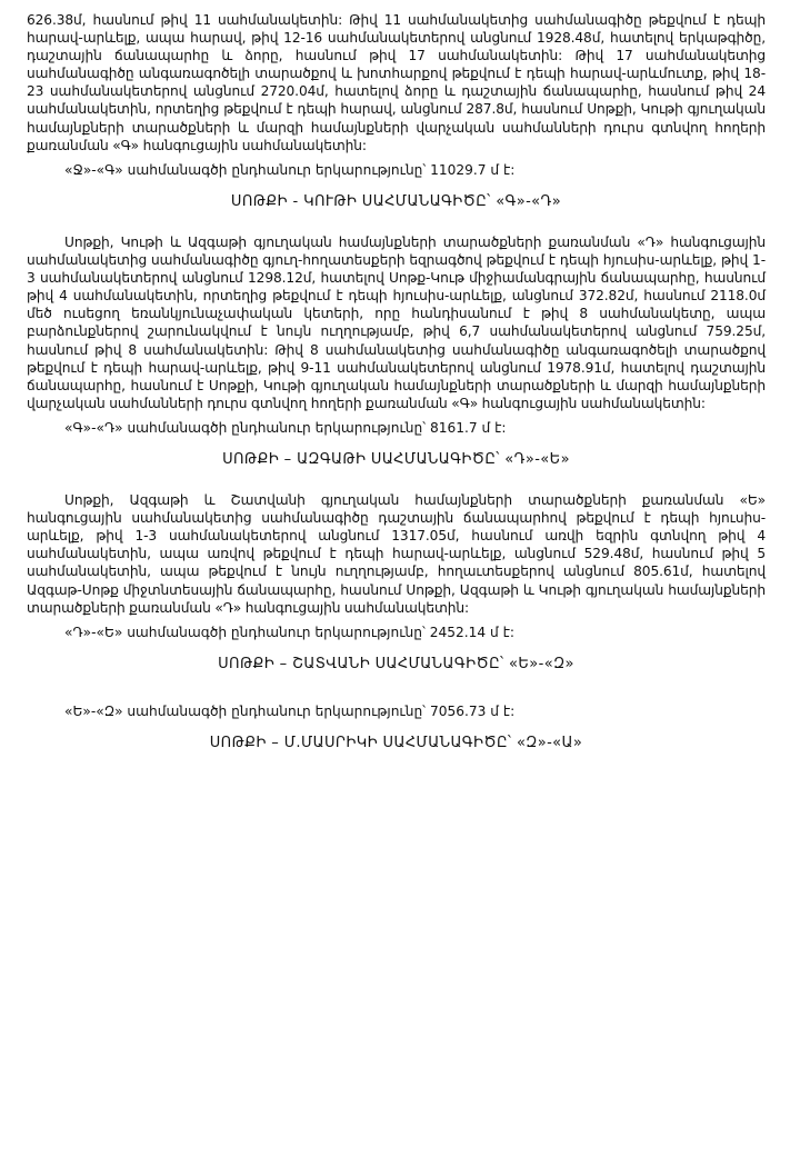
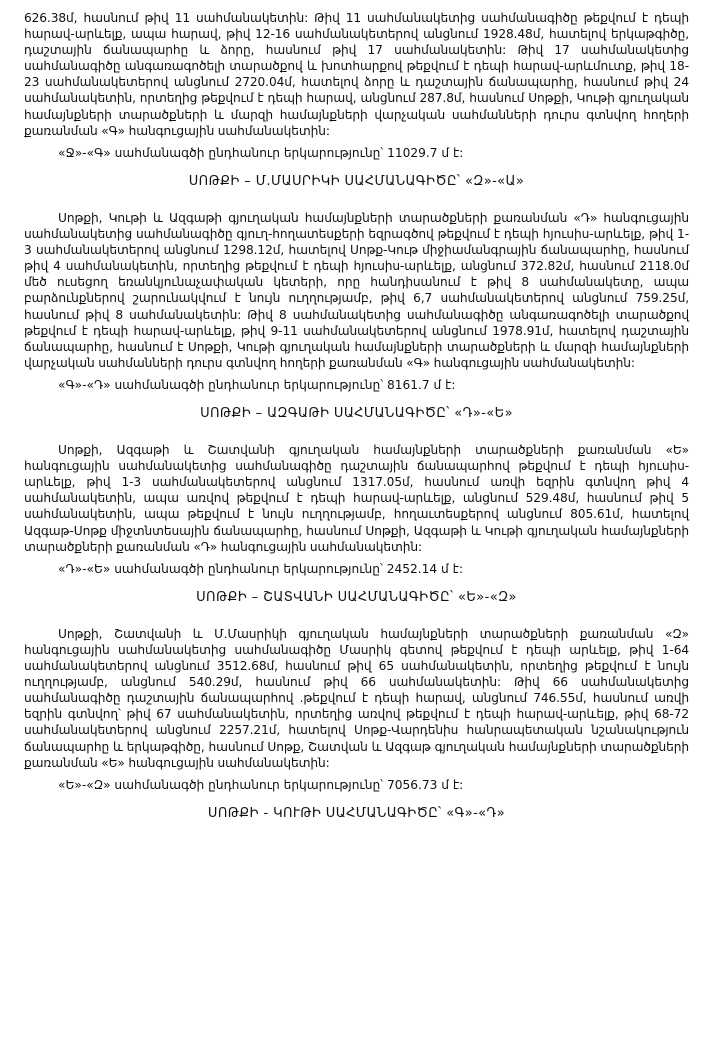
  626.38մ, հասնում թիվ 11 սահմանակետին: Թիվ 11 սահմանակետից սահմանագիծը թեքվում է դեպի հարավ-արևելք, ապա հարավ, թիվ 12-16 սահմանակետերով անցնում 1928.48մ, հատելով երկաթգիծը, դաշտային ճանապարհը և ձորը, հասնում թիվ 17 սահմանակետին: Թիվ 17 սահմանակետից սահմանագիծը անգառագոծելի տարածքով և խոտհարքով թեքվում է դեպի հարավ-արևմուտք, թիվ 18-23 սահմանակետերով անցնում 2720.04մ, հատելով ձորը և դաշտային ճանապարհը, հասնում թիվ 24 սահմանակետին, որտեղից թեքվում է դեպի հարավ, անցնում 287.8մ, հասնում Սոթքի, Կութի գյուղական համայնքների տարածքների և մարզի համայնքների վարչական սահմանների դուրս գտնվող հողերի քառանման «Գ» հանգուցային սահմանակետին:
  «Ջ»-«Գ» սահմանագծի ընդհանուր երկարությունը՝ 11029.7 մ է:
- ՍՈԹՔԻ - ԿՈՒԹԻ ՍԱՀՄԱՆԱԳԻԾԸ՝ «Գ»-«Դ»
+ ՍՈԹՔԻ – Մ.ՄԱՍՐԻԿԻ ՍԱՀՄԱՆԱԳԻԾԸ՝ «Զ»-«Ա»
  Սոթքի, Կութի և Ազգաթի գյուղական համայնքների տարածքների քառանման «Դ» հանգուցային սահմանակետից սահմանագիծը գյուղ-հողատեսքերի եզրագծով թեքվում է դեպի հյուսիս-արևելք, թիվ 1-3 սահմանակետերով անցնում 1298.12մ, հատելով Սոթք-Կութ միջիամանգրային ճանապարհը, հասնում թիվ 4 սահմանակետին, որտեղից թեքվում է դեպի հյուսիս-արևելք, անցնում 372.82մ, հասնում 2118.0մ մեծ ուսեցող եռանկյունաչափական կետերի, որը հանդիսանում է թիվ 8 սահմանակետը, ապա բարձունքներով շարունակվում է նույն ուղղությամբ, թիվ 6,7 սահմանակետերով անցնում 759.25մ, հասնում թիվ 8 սահմանակետին: Թիվ 8 սահմանակետից սահմանագիծը անգառագոծելի տարածքով թեքվում է դեպի հարավ-արևելք, թիվ 9-11 սահմանակետերով անցնում 1978.91մ, հատելով դաշտային ճանապարհը, հասնում է Սոթքի, Կութի գյուղական համայնքների տարածքների և մարզի համայնքների վարչական սահմանների դուրս գտնվող հողերի քառանման «Գ» հանգուցային սահմանակետին:
  «Գ»-«Դ» սահմանագծի ընդհանուր երկարությունը՝ 8161.7 մ է:
  ՍՈԹՔԻ – ԱԶԳԱԹԻ ՍԱՀՄԱՆԱԳԻԾԸ՝ «Դ»-«Ե»
  Սոթքի, Ազգաթի և Շատվանի գյուղական համայնքների տարածքների քառանման «Ե» հանգուցային սահմանակետից սահմանագիծը դաշտային ճանապարհով թեքվում է դեպի հյուսիս-արևելք, թիվ 1-3 սահմանակետերով անցնում 1317.05մ, հասնում առվի եզրին գտնվող թիվ 4 սահմանակետին, ապա առվով թեքվում է դեպի հարավ-արևելք, անցնում 529.48մ, հասնում թիվ 5 սահմանակետին, ապա թեքվում է նույն ուղղությամբ, հողաւտեսքերով անցնում 805.61մ, հատելով Ազգաթ-Սոթք միջտնտեսային ճանապարհը, հասնում Սոթքի, Ազգաթի և Կութի գյուղական համայնքների տարածքների քառանման «Դ» հանգուցային սահմանակետին:
  «Դ»-«Ե» սահմանագծի ընդհանուր երկարությունը՝ 2452.14 մ է:
  ՍՈԹՔԻ – ՇԱՏՎԱՆԻ ՍԱՀՄԱՆԱԳԻԾԸ՝ «Ե»-«Զ»
+ Սոթքի, Շատվանի և Մ.Մասրիկի գյուղական համայնքների տարածքների քառանման «Զ» հանգուցային սահմանակետից սահմանագիծը Մասրիկ գետով թեքվում է դեպի արևելք, թիվ 1-64 սահմանակետերով անցնում 3512.68մ, հասնում թիվ 65 սահմանակետին, որտեղից թեքվում է նույն ուղղությամբ, անցնում 540.29մ, հասնում թիվ 66 սահմանակետին: Թիվ 66 սահմանակետից սահմանագիծը դաշտային ճանապարհով .թեքվում է դեպի հարավ, անցնում 746.55մ, հասնում առվի եզրին գտնվող՝ թիվ 67 սահմանակետին, որտեղից առվով թեքվում է դեպի հարավ-արևելք, թիվ 68-72 սահմանակետերով անցնում 2257.21մ, հատելով Սոթք-Վարդենիս հանրապետական նշանակություն ճանապարհը և երկաթգիծը, հասնում Սոթք, Շատվան և Ազգաթ գյուղական համայնքների տարածքների քառանման «Ե» հանգուցային սահմանակետին:
  «Ե»-«Զ» սահմանագծի ընդհանուր երկարությունը՝ 7056.73 մ է:
- ՍՈԹՔԻ – Մ.ՄԱՍՐԻԿԻ ՍԱՀՄԱՆԱԳԻԾԸ՝ «Զ»-«Ա»
+ ՍՈԹՔԻ - ԿՈՒԹԻ ՍԱՀՄԱՆԱԳԻԾԸ՝ «Գ»-«Դ»
